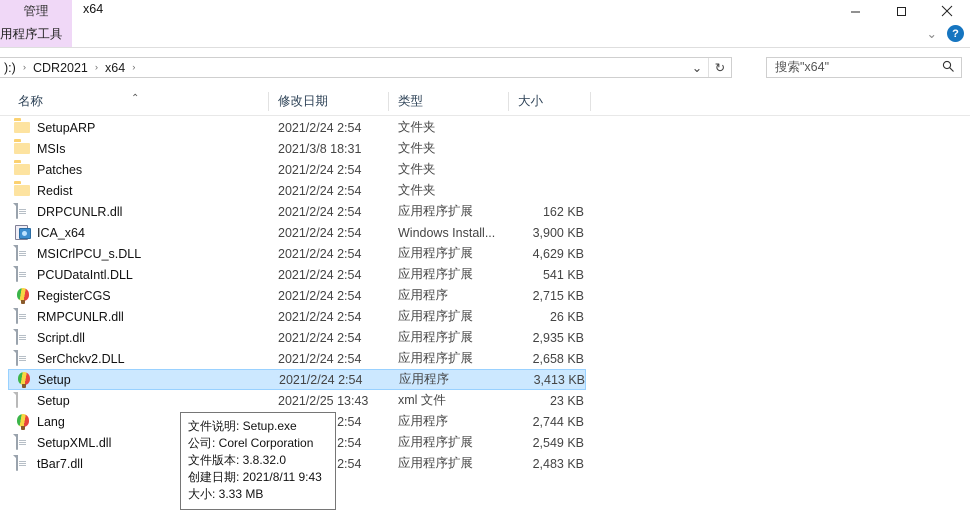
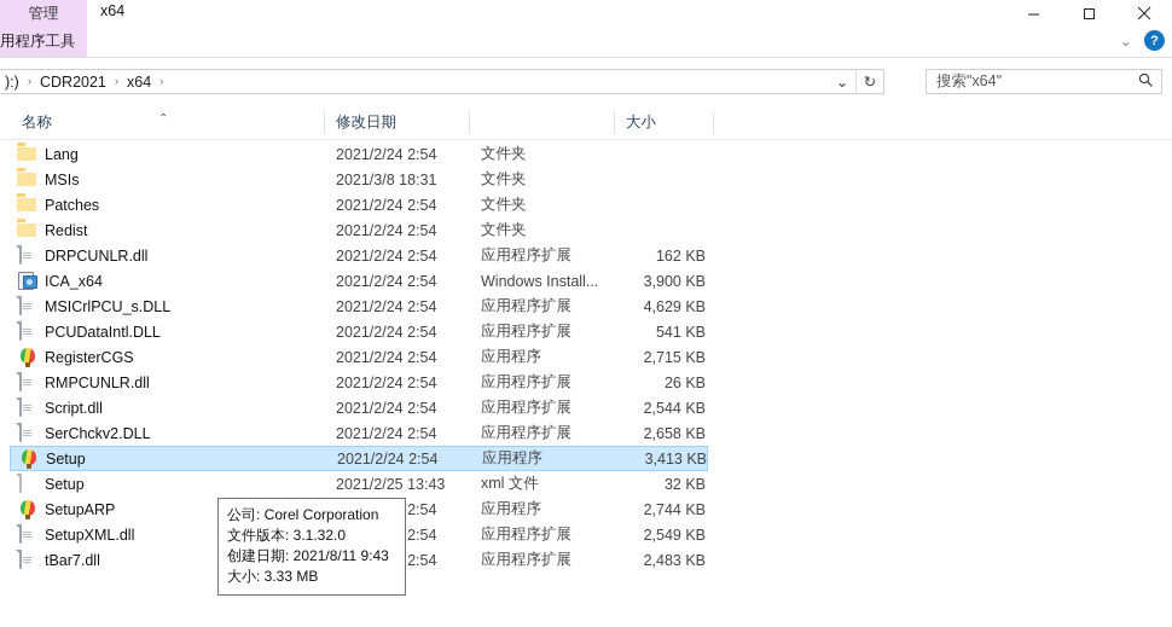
  管理
  x64
  用程序工具
  ⌄
  ?
  ):)
  ›
  CDR2021
  ›
  x64
  ›
  ⌄
  ↻
  搜索"x64"
  名称
  ⌃
  修改日期
- 类型
  大小
- SetupARP
+ Lang
  2021/2/24 2:54
  文件夹
  MSIs
  2021/3/8 18:31
  文件夹
  Patches
  2021/2/24 2:54
  文件夹
  Redist
  2021/2/24 2:54
  文件夹
  DRPCUNLR.dll
  2021/2/24 2:54
  应用程序扩展
  162 KB
  ICA_x64
  2021/2/24 2:54
  Windows Install...
  3,900 KB
  MSICrlPCU_s.DLL
  2021/2/24 2:54
  应用程序扩展
  4,629 KB
  PCUDataIntl.DLL
  2021/2/24 2:54
  应用程序扩展
  541 KB
  RegisterCGS
  2021/2/24 2:54
  应用程序
  2,715 KB
  RMPCUNLR.dll
  2021/2/24 2:54
  应用程序扩展
  26 KB
  Script.dll
  2021/2/24 2:54
  应用程序扩展
- 2,935 KB
+ 2,544 KB
  SerChckv2.DLL
  2021/2/24 2:54
  应用程序扩展
  2,658 KB
  Setup
  2021/2/24 2:54
  应用程序
  3,413 KB
  Setup
  2021/2/25 13:43
  xml 文件
- 23 KB
+ 32 KB
- Lang
+ SetupARP
  应用程序
  2,744 KB
  SetupXML.dll
  应用程序扩展
  2,549 KB
  tBar7.dll
  应用程序扩展
  2,483 KB
- 文件说明: Setup.exe
  公司: Corel Corporation
- 文件版本: 3.8.32.0
+ 文件版本: 3.1.32.0
  创建日期: 2021/8/11 9:43
  大小: 3.33 MB
